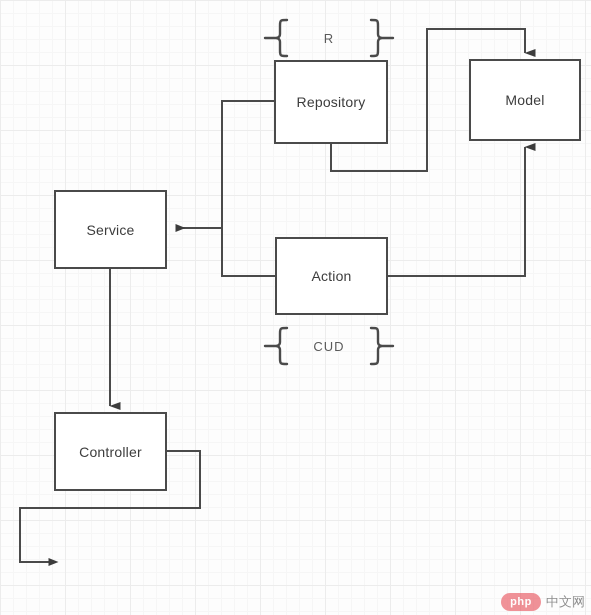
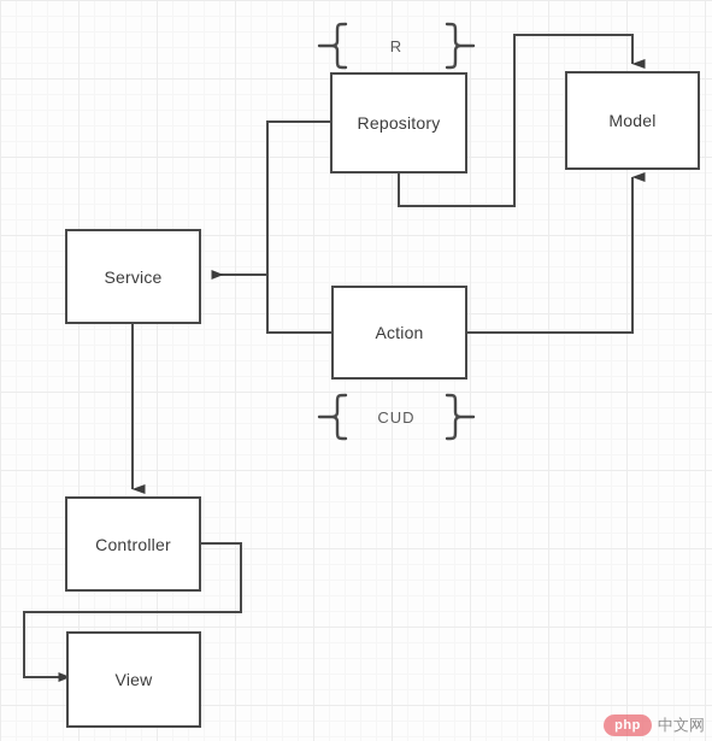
  R
  CUD
  Repository
  Model
  Service
  Action
  Controller
+ View
  php
  中文网
